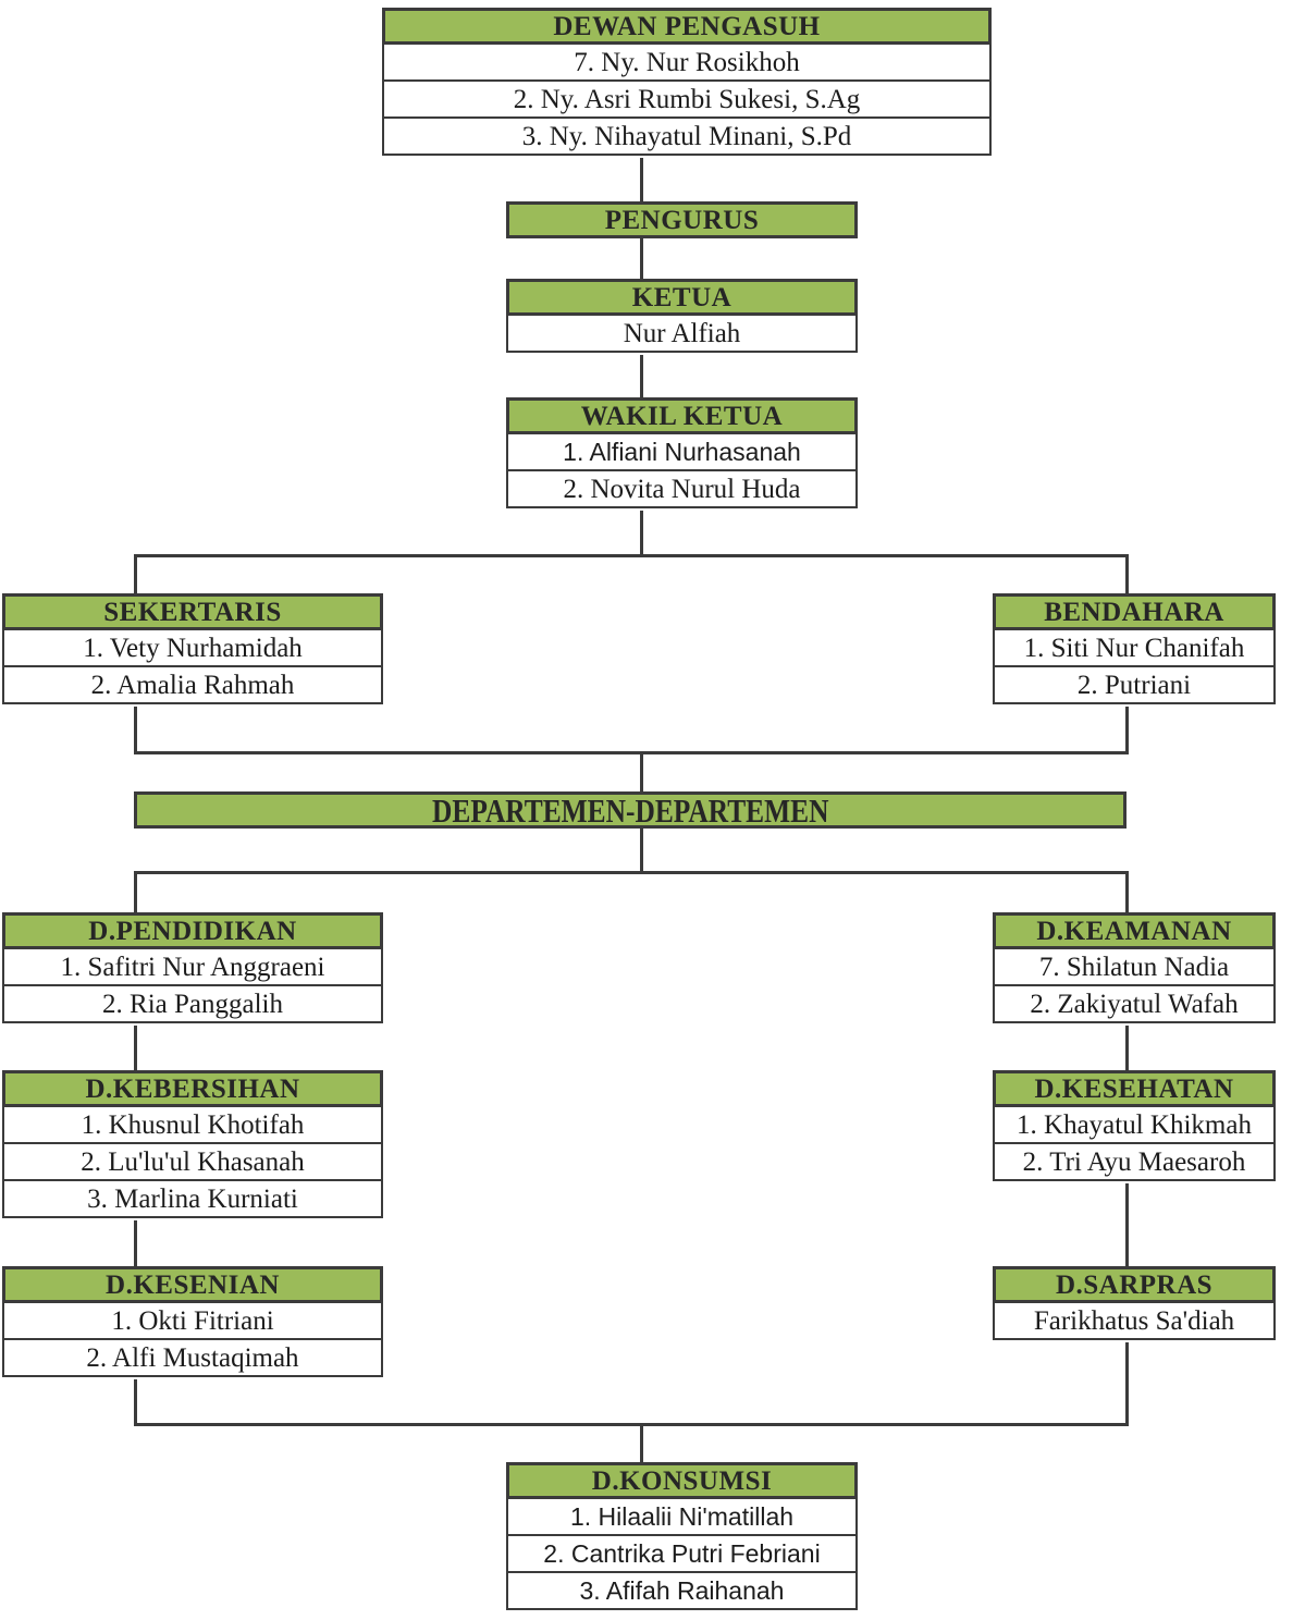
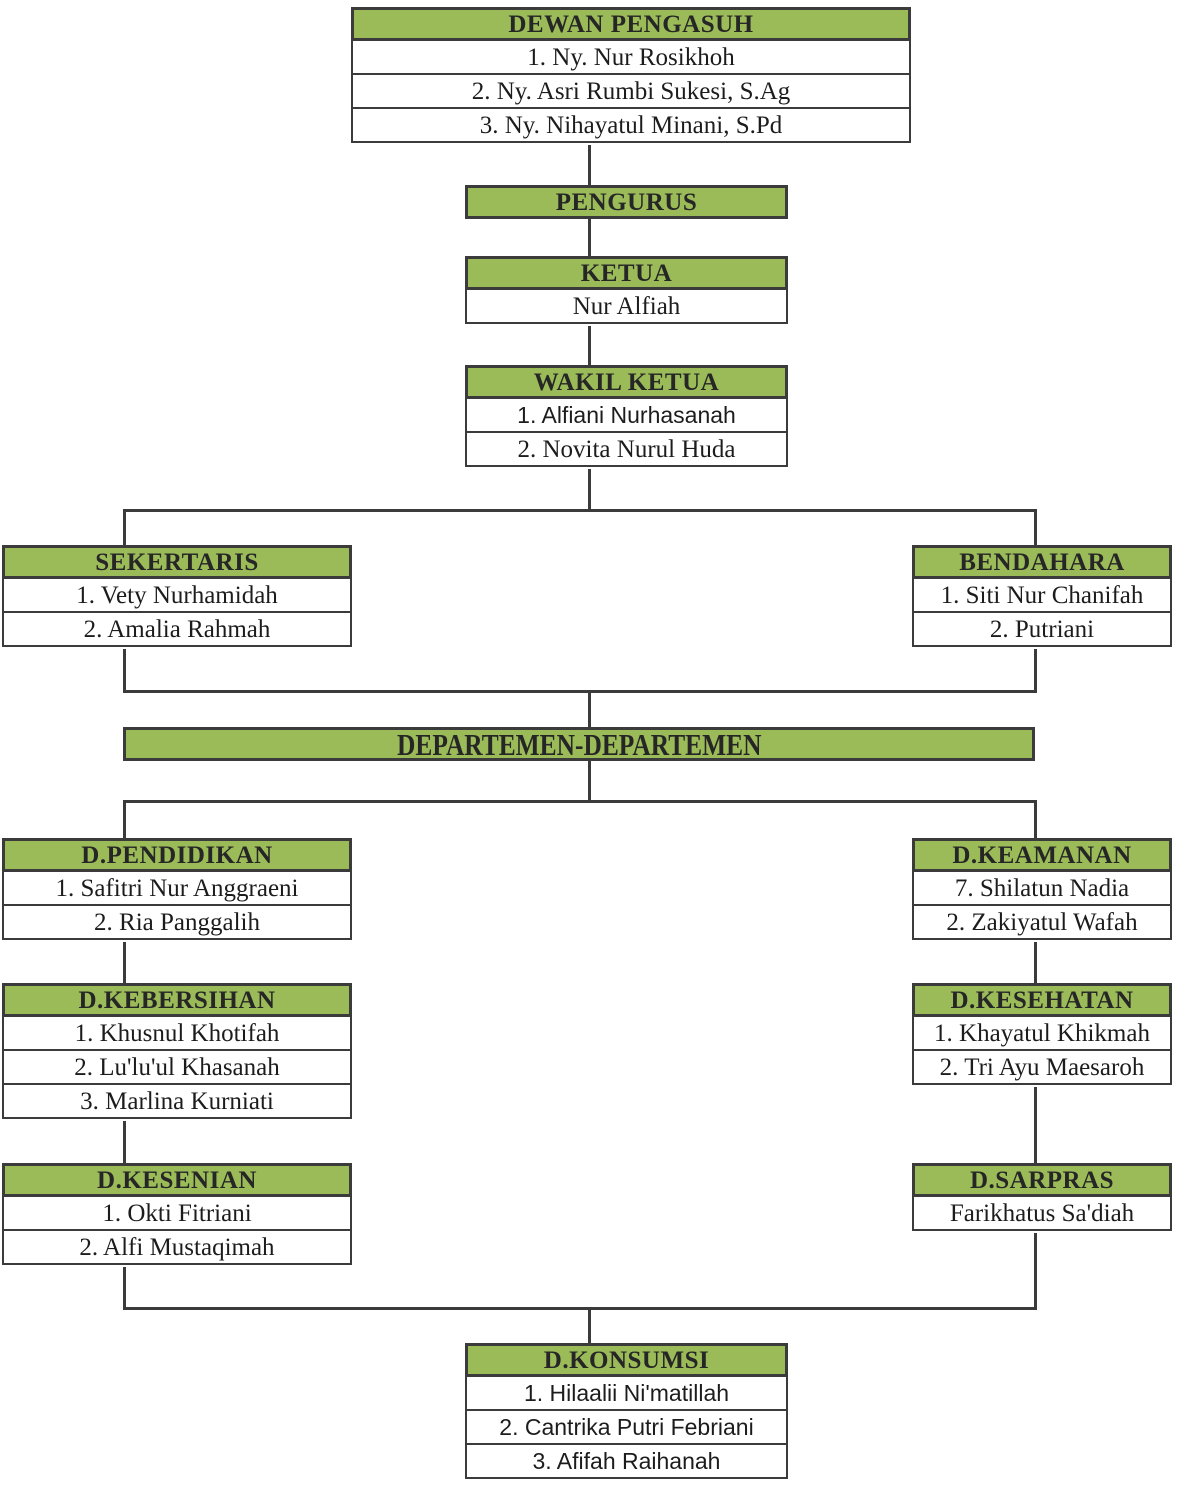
  DEWAN PENGASUH
- 7. Ny. Nur Rosikhoh
+ 1. Ny. Nur Rosikhoh
  2. Ny. Asri Rumbi Sukesi, S.Ag
  3. Ny. Nihayatul Minani, S.Pd
  PENGURUS
  KETUA
  Nur Alfiah
  WAKIL KETUA
  1. Alfiani Nurhasanah
  2. Novita Nurul Huda
  SEKERTARIS
  1. Vety Nurhamidah
  2. Amalia Rahmah
  BENDAHARA
  1. Siti Nur Chanifah
  2. Putriani
  DEPARTEMEN-DEPARTEMEN
  D.PENDIDIKAN
  1. Safitri Nur Anggraeni
  2. Ria Panggalih
  D.KEAMANAN
  7. Shilatun Nadia
  2. Zakiyatul Wafah
  D.KEBERSIHAN
  1. Khusnul Khotifah
  2. Lu'lu'ul Khasanah
  3. Marlina Kurniati
  D.KESEHATAN
  1. Khayatul Khikmah
  2. Tri Ayu Maesaroh
  D.KESENIAN
  1. Okti Fitriani
  2. Alfi Mustaqimah
  D.SARPRAS
  Farikhatus Sa'diah
  D.KONSUMSI
  1. Hilaalii Ni'matillah
  2. Cantrika Putri Febriani
  3. Afifah Raihanah
